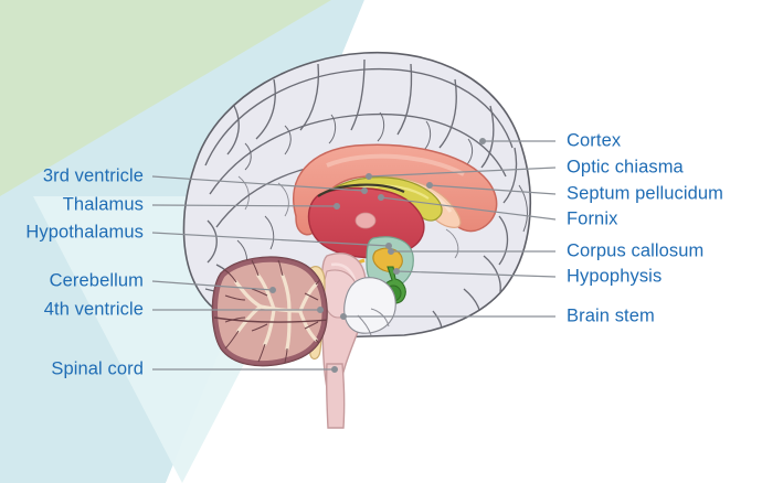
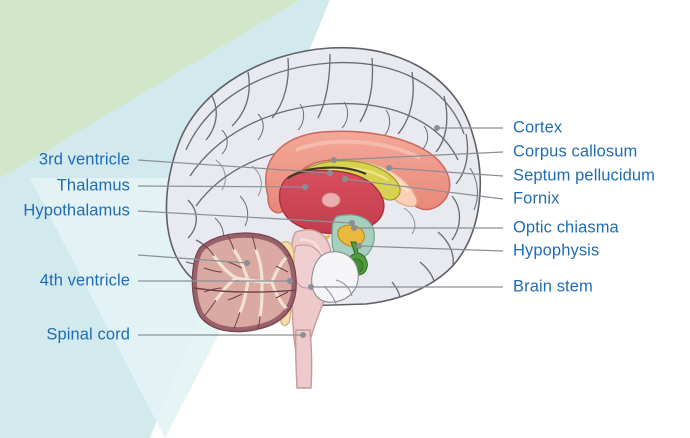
  3rd ventricle
  Thalamus
  Hypothalamus
- Cerebellum
  4th ventricle
  Spinal cord
  Cortex
- Optic chiasma
+ Corpus callosum
  Septum pellucidum
  Fornix
- Corpus callosum
+ Optic chiasma
  Hypophysis
  Brain stem
